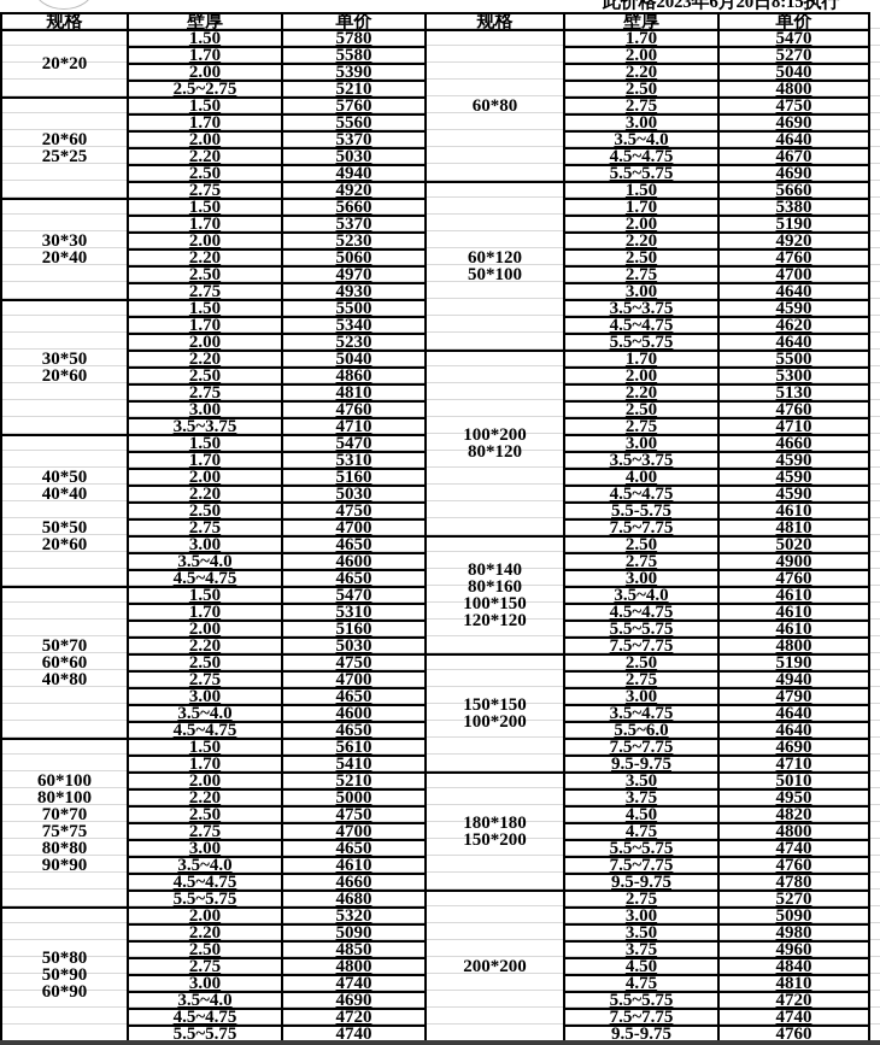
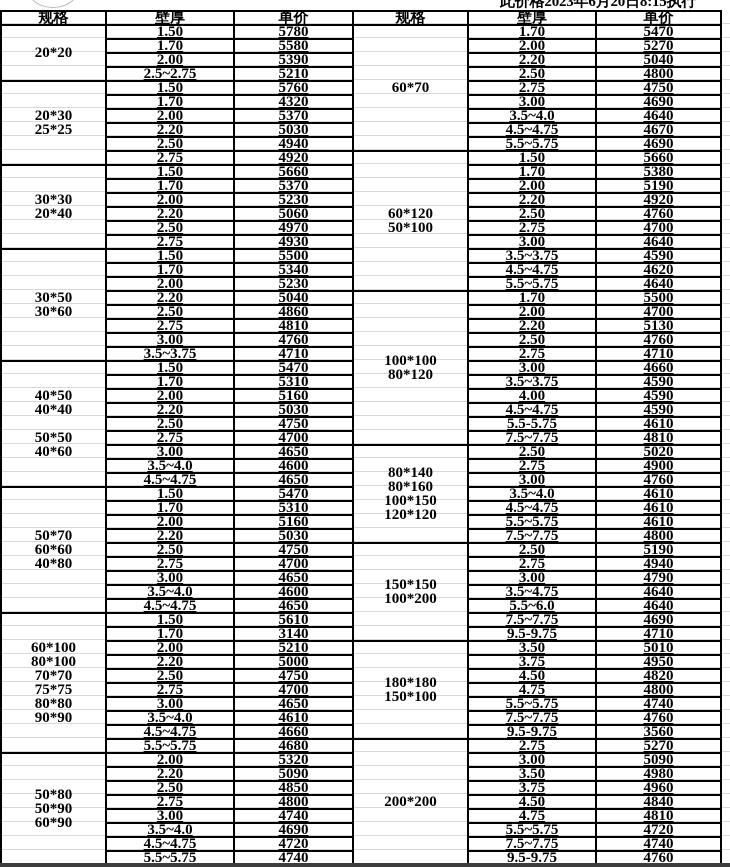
  此价格2023年6月20日8:15执行
  规格	壁厚	单价	规格	壁厚	单价
- 20*20	1.50	5780	60*80	1.70	5470
+ 20*20	1.50	5780	60*70	1.70	5470
  1.70	5580	2.00	5270
  2.00	5390	2.20	5040
  2.5~2.75	5210	2.50	4800
- 20*60 25*25	1.50	5760	2.75	4750
+ 20*30 25*25	1.50	5760	2.75	4750
- 1.70	5560	3.00	4690
+ 1.70	4320	3.00	4690
  2.00	5370	3.5~4.0	4640
  2.20	5030	4.5~4.75	4670
  2.50	4940	5.5~5.75	4690
  2.75	4920	60*120 50*100	1.50	5660
  30*30 20*40	1.50	5660	1.70	5380
  1.70	5370	2.00	5190
  2.00	5230	2.20	4920
  2.20	5060	2.50	4760
  2.50	4970	2.75	4700
  2.75	4930	3.00	4640
- 30*50 20*60	1.50	5500	3.5~3.75	4590
+ 30*50 30*60	1.50	5500	3.5~3.75	4590
  1.70	5340	4.5~4.75	4620
  2.00	5230	5.5~5.75	4640
- 2.20	5040	100*200 80*120	1.70	5500
+ 2.20	5040	100*100 80*120	1.70	5500
- 2.50	4860	2.00	5300
+ 2.50	4860	2.00	4700
  2.75	4810	2.20	5130
  3.00	4760	2.50	4760
  3.5~3.75	4710	2.75	4710
- 40*50 40*40 50*50 20*60	1.50	5470	3.00	4660
+ 40*50 40*40 50*50 40*60	1.50	5470	3.00	4660
  1.70	5310	3.5~3.75	4590
  2.00	5160	4.00	4590
  2.20	5030	4.5~4.75	4590
  2.50	4750	5.5-5.75	4610
  2.75	4700	7.5~7.75	4810
  3.00	4650	80*140 80*160 100*150 120*120	2.50	5020
  3.5~4.0	4600	2.75	4900
  4.5~4.75	4650	3.00	4760
  50*70 60*60 40*80	1.50	5470	3.5~4.0	4610
  1.70	5310	4.5~4.75	4610
  2.00	5160	5.5~5.75	4610
  2.20	5030	7.5~7.75	4800
  2.50	4750	150*150 100*200	2.50	5190
  2.75	4700	2.75	4940
  3.00	4650	3.00	4790
  3.5~4.0	4600	3.5~4.75	4640
  4.5~4.75	4650	5.5~6.0	4640
  60*100 80*100 70*70 75*75 80*80 90*90	1.50	5610	7.5~7.75	4690
- 1.70	5410	9.5-9.75	4710
+ 1.70	3140	9.5-9.75	4710
- 2.00	5210	180*180 150*200	3.50	5010
+ 2.00	5210	180*180 150*100	3.50	5010
  2.20	5000	3.75	4950
  2.50	4750	4.50	4820
  2.75	4700	4.75	4800
  3.00	4650	5.5~5.75	4740
  3.5~4.0	4610	7.5~7.75	4760
- 4.5~4.75	4660	9.5-9.75	4780
+ 4.5~4.75	4660	9.5-9.75	3560
  5.5~5.75	4680	200*200	2.75	5270
  50*80 50*90 60*90	2.00	5320	3.00	5090
  2.20	5090	3.50	4980
  2.50	4850	3.75	4960
  2.75	4800	4.50	4840
  3.00	4740	4.75	4810
  3.5~4.0	4690	5.5~5.75	4720
  4.5~4.75	4720	7.5~7.75	4740
  5.5~5.75	4740	9.5-9.75	4760
